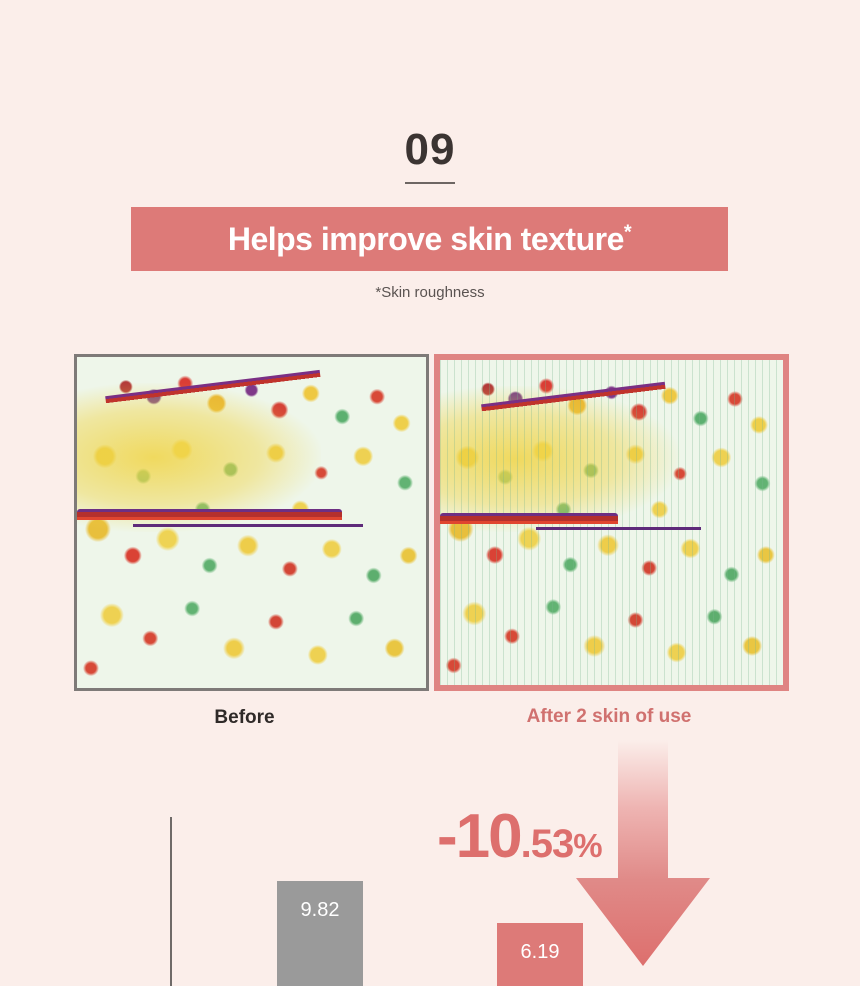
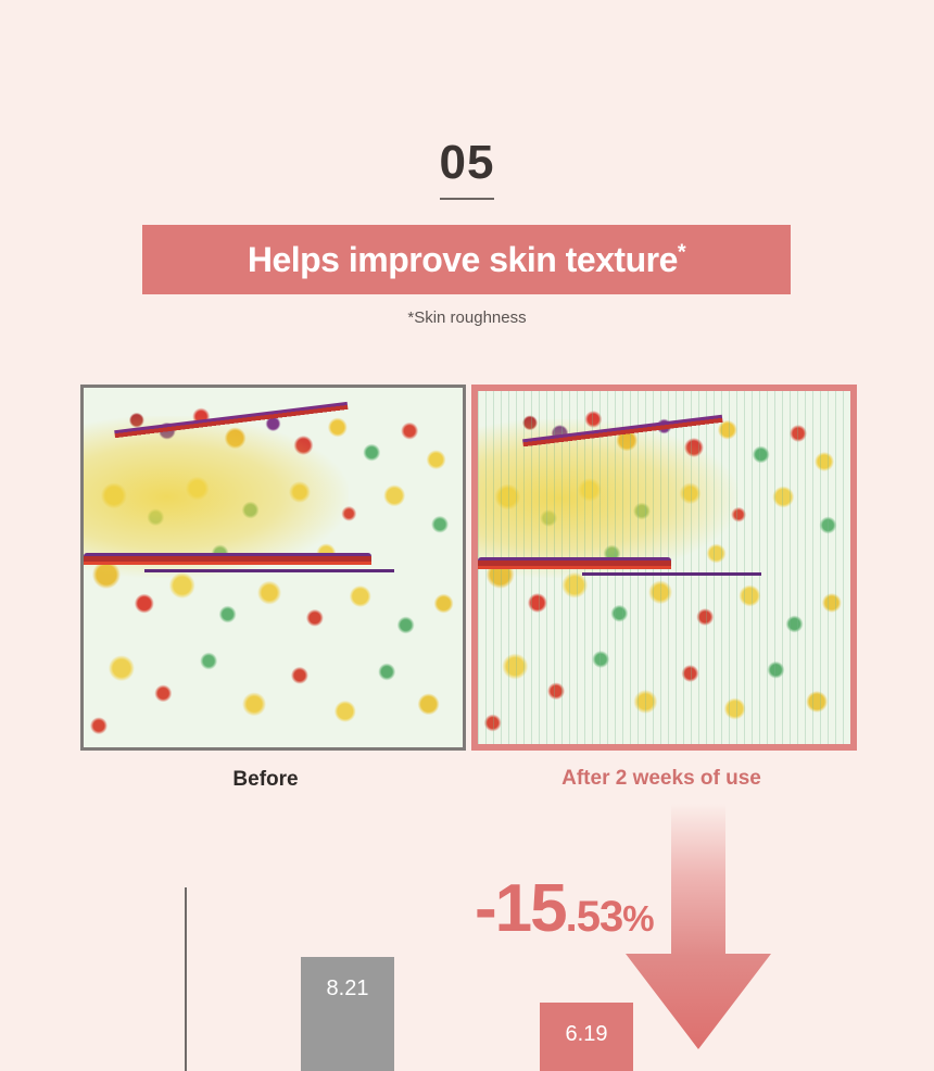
- 09
+ 05
  Helps improve skin texture*
  *Skin roughness
  Before
- After 2 skin of use
+ After 2 weeks of use
- -10.53%
+ -15.53%
- 9.82
+ 8.21
  6.19
